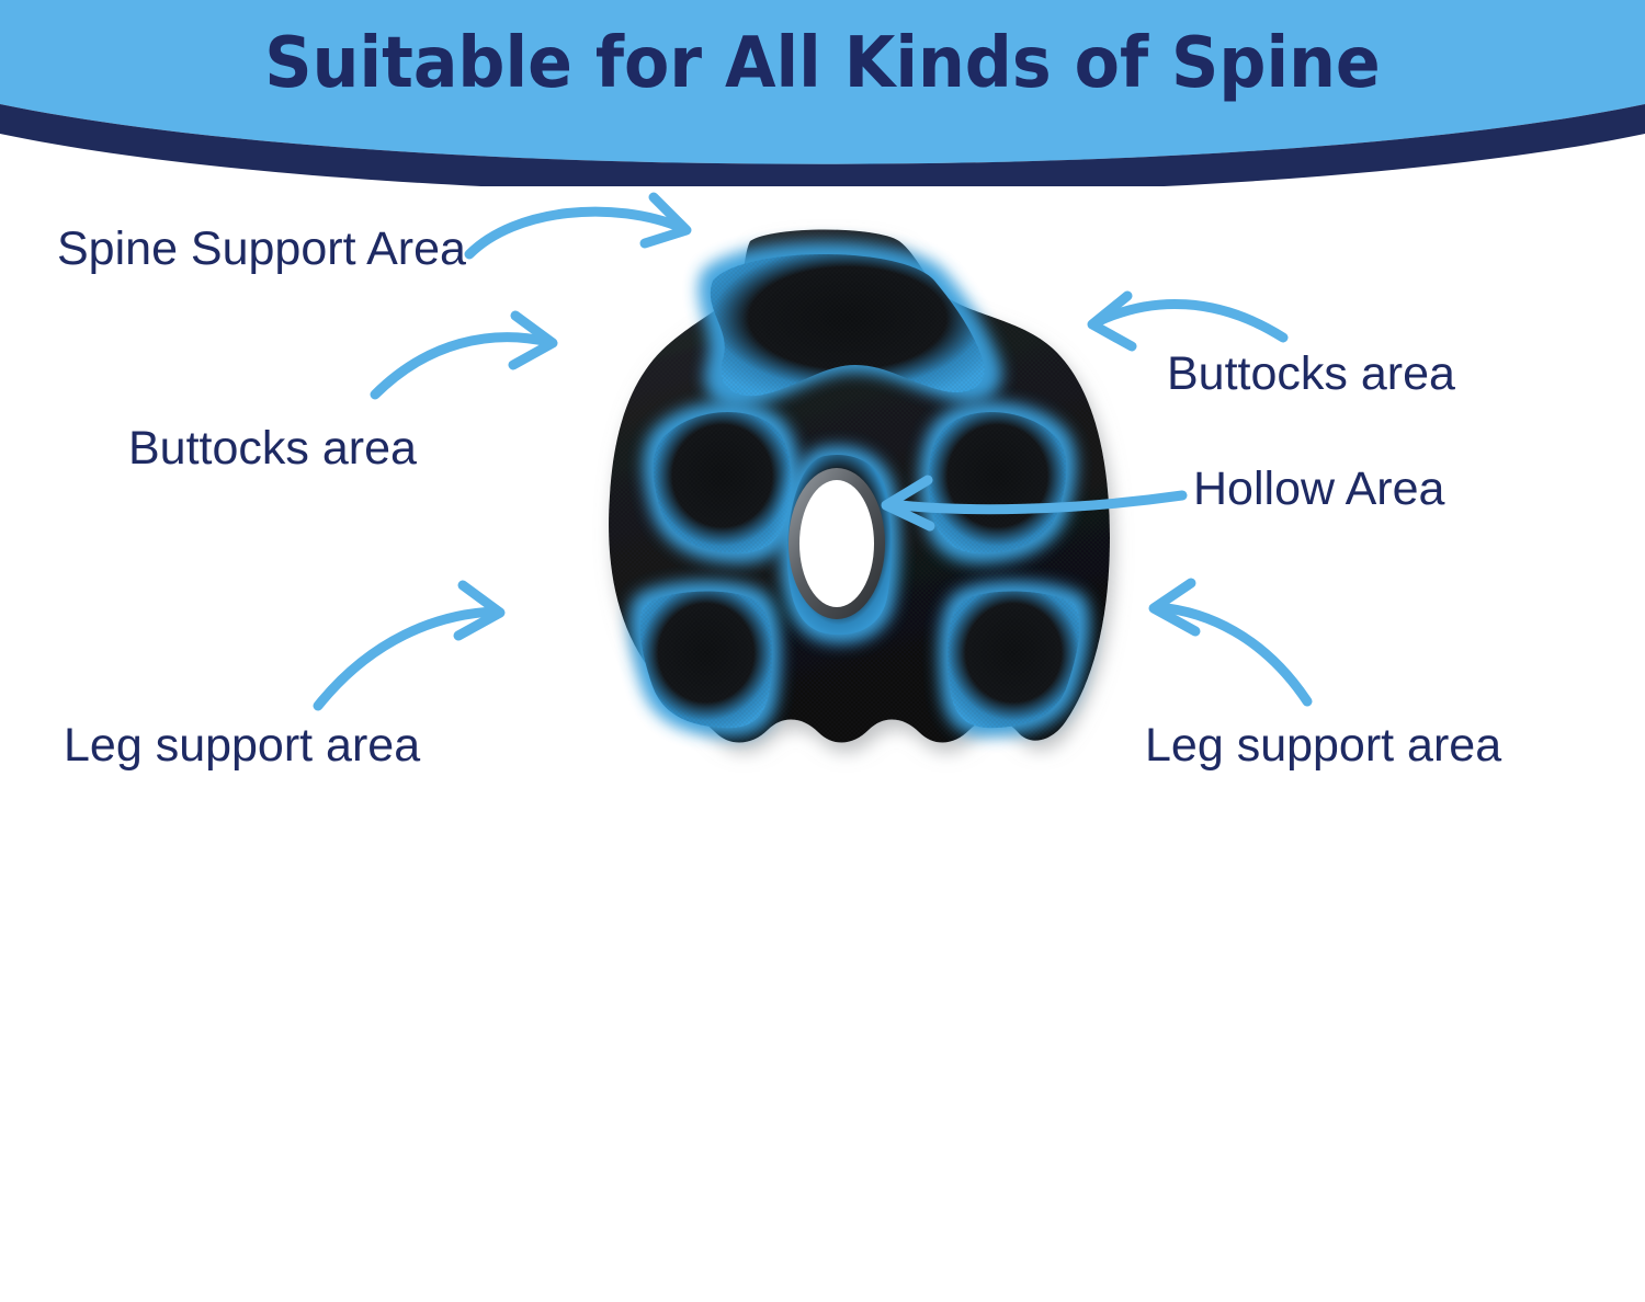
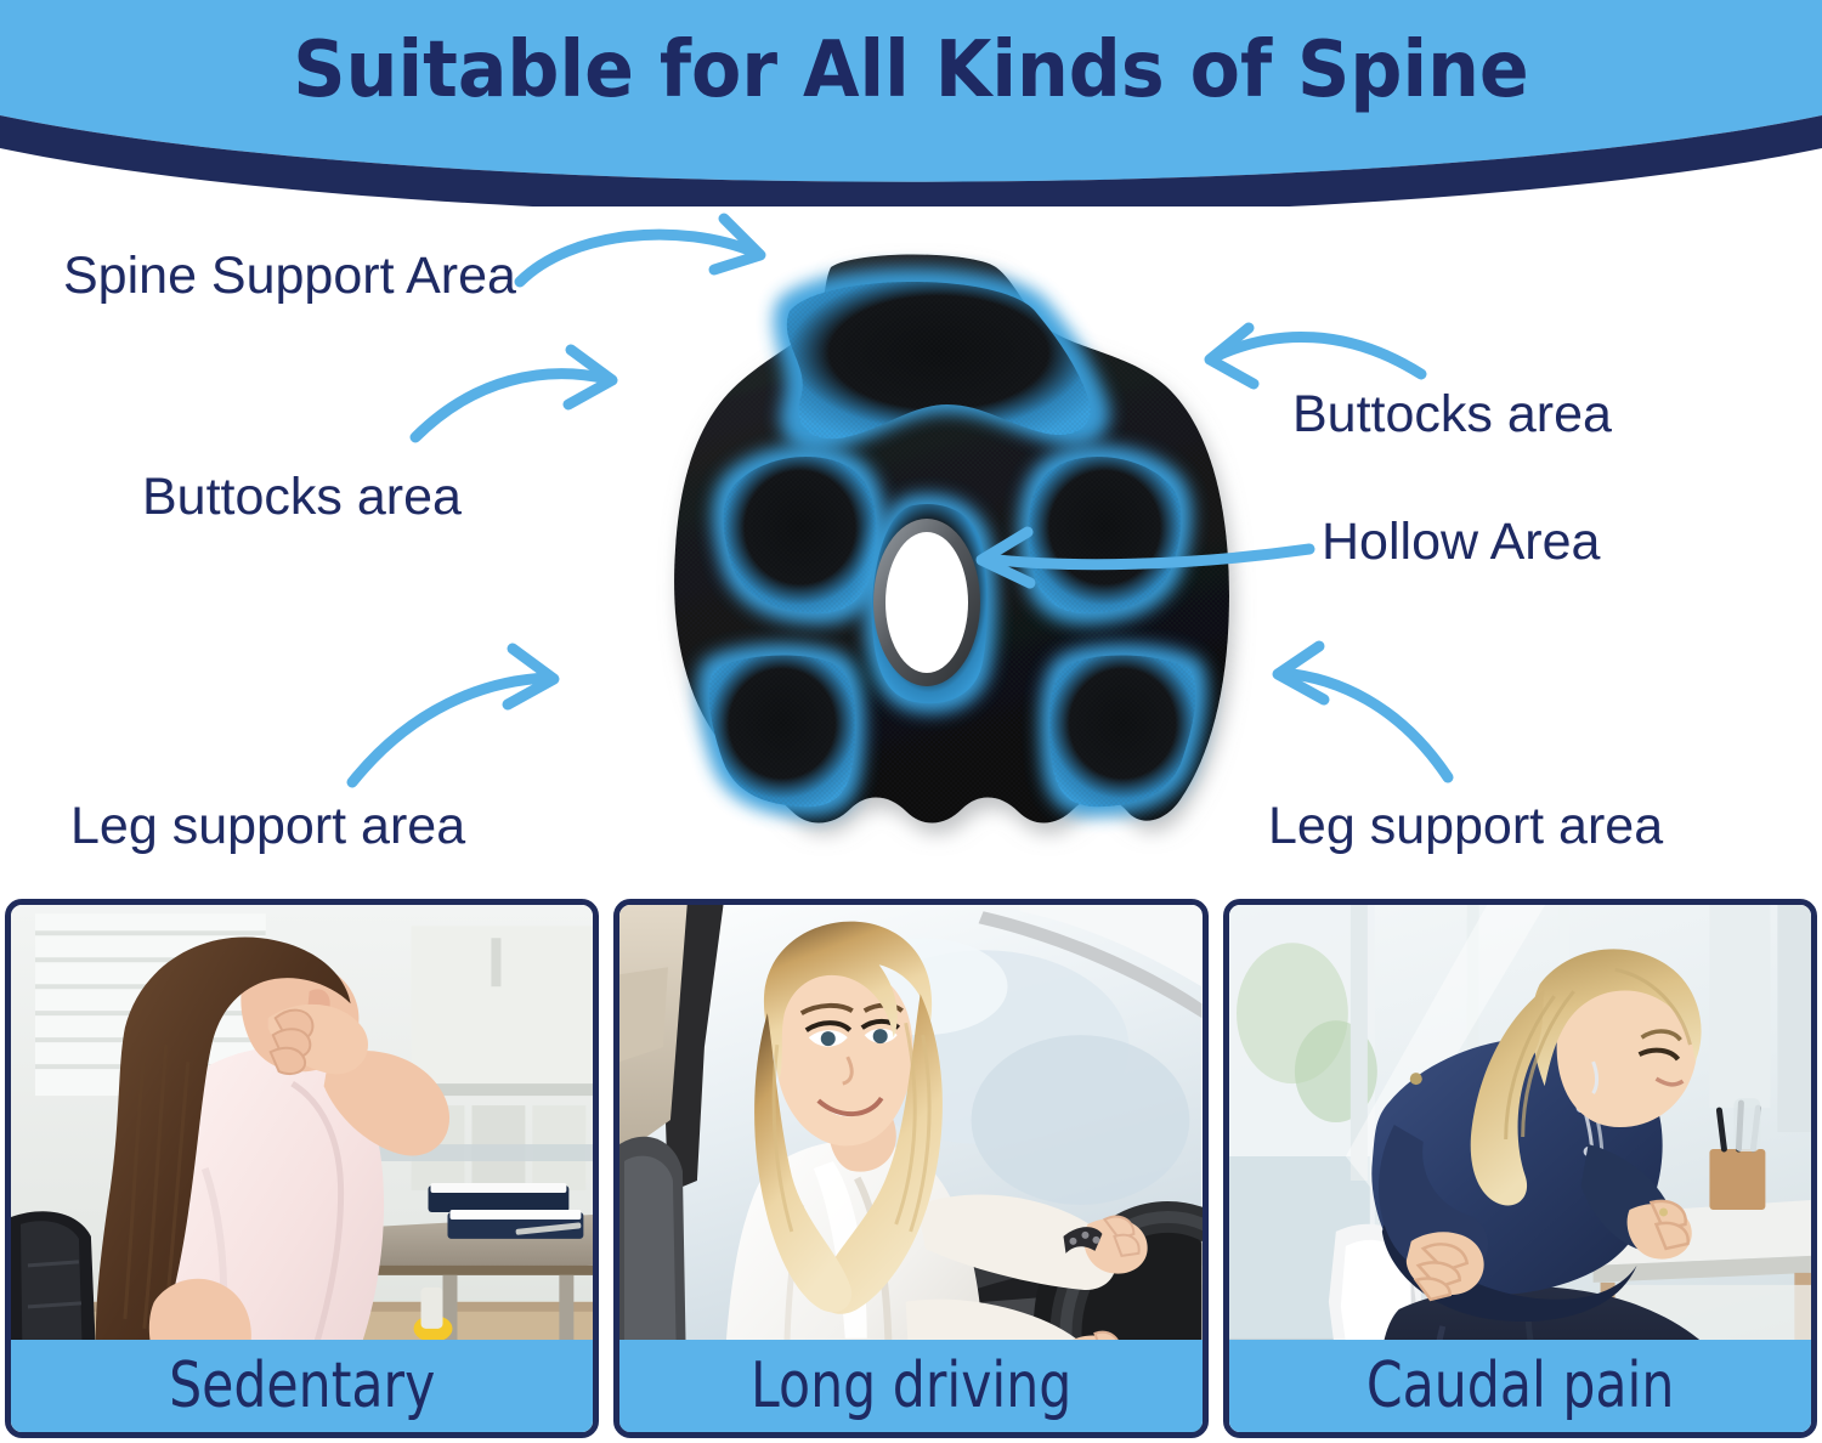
  Suitable for All Kinds of Spine
  Spine Support Area
  Buttocks area
  Buttocks area
  Hollow Area
  Leg support area
  Leg support area
+ Sedentary
+ Long driving
+ Caudal pain
